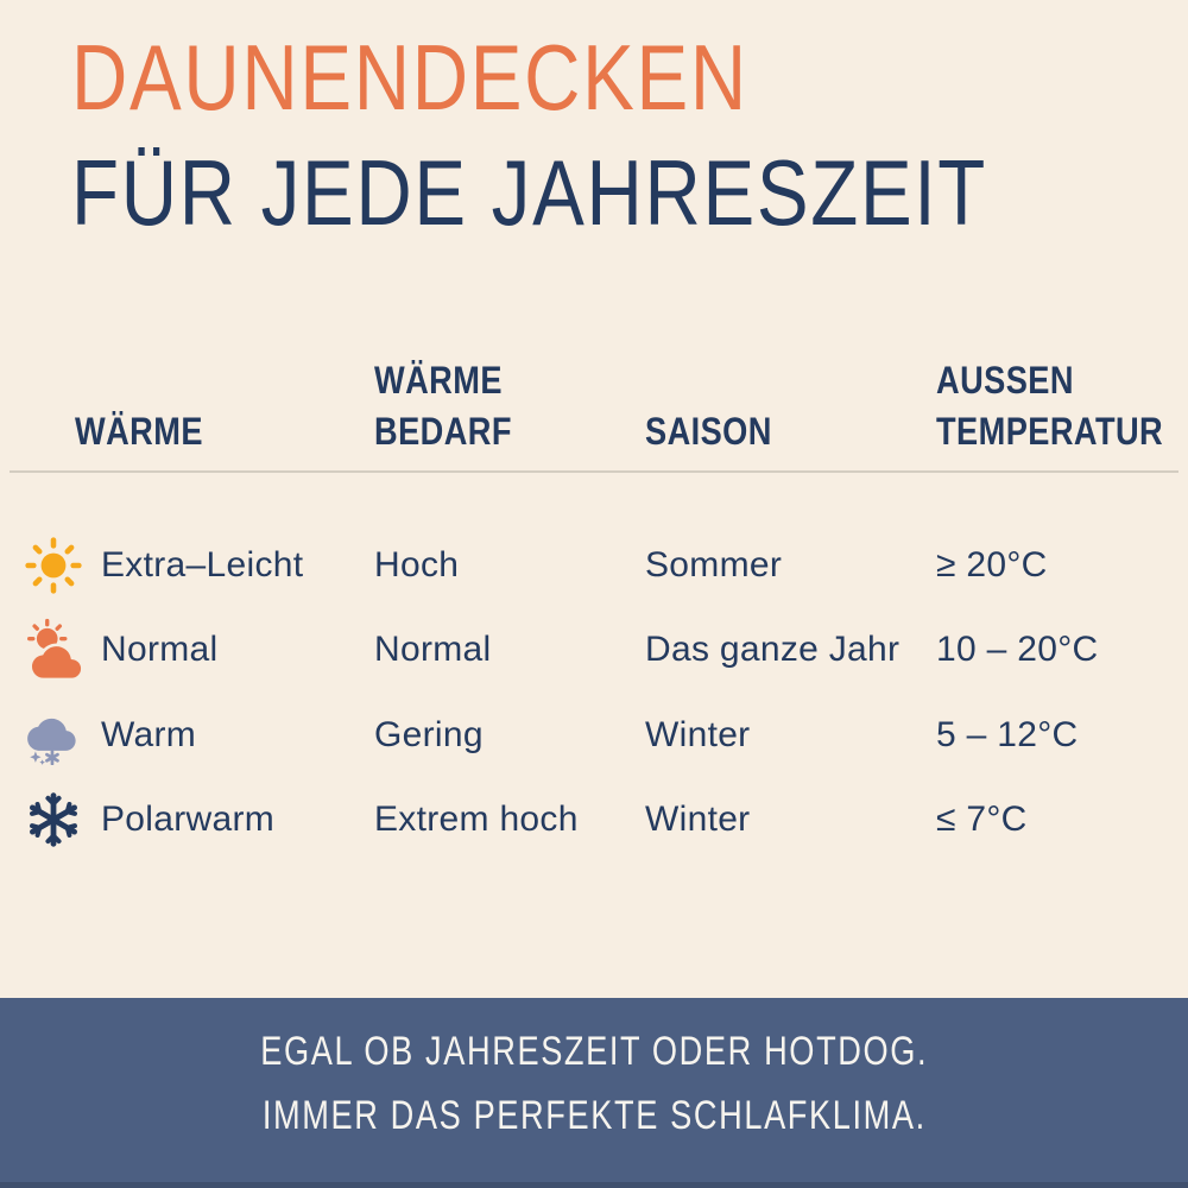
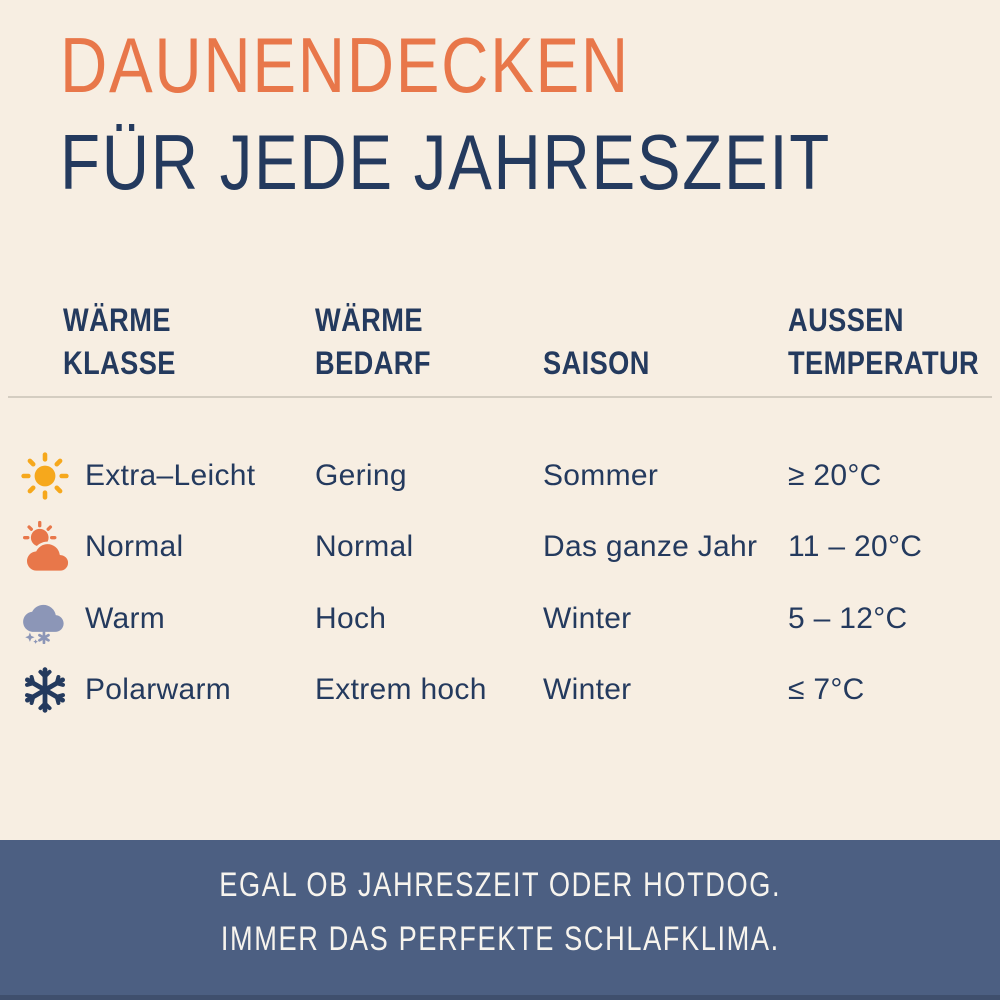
  DAUNENDECKEN
  FÜR JEDE JAHRESZEIT
  WÄRME
+ KLASSE
  WÄRME
  BEDARF
  SAISON
  AUSSEN
  TEMPERATUR
  Extra–Leicht
- Hoch
+ Gering
  Sommer
  ≥ 20°C
  Normal
  Normal
  Das ganze Jahr
- 10 – 20°C
+ 11 – 20°C
  Warm
- Gering
+ Hoch
  Winter
  5 – 12°C
  Polarwarm
  Extrem hoch
  Winter
  ≤ 7°C
  EGAL OB JAHRESZEIT ODER HOTDOG.
  IMMER DAS PERFEKTE SCHLAFKLIMA.
